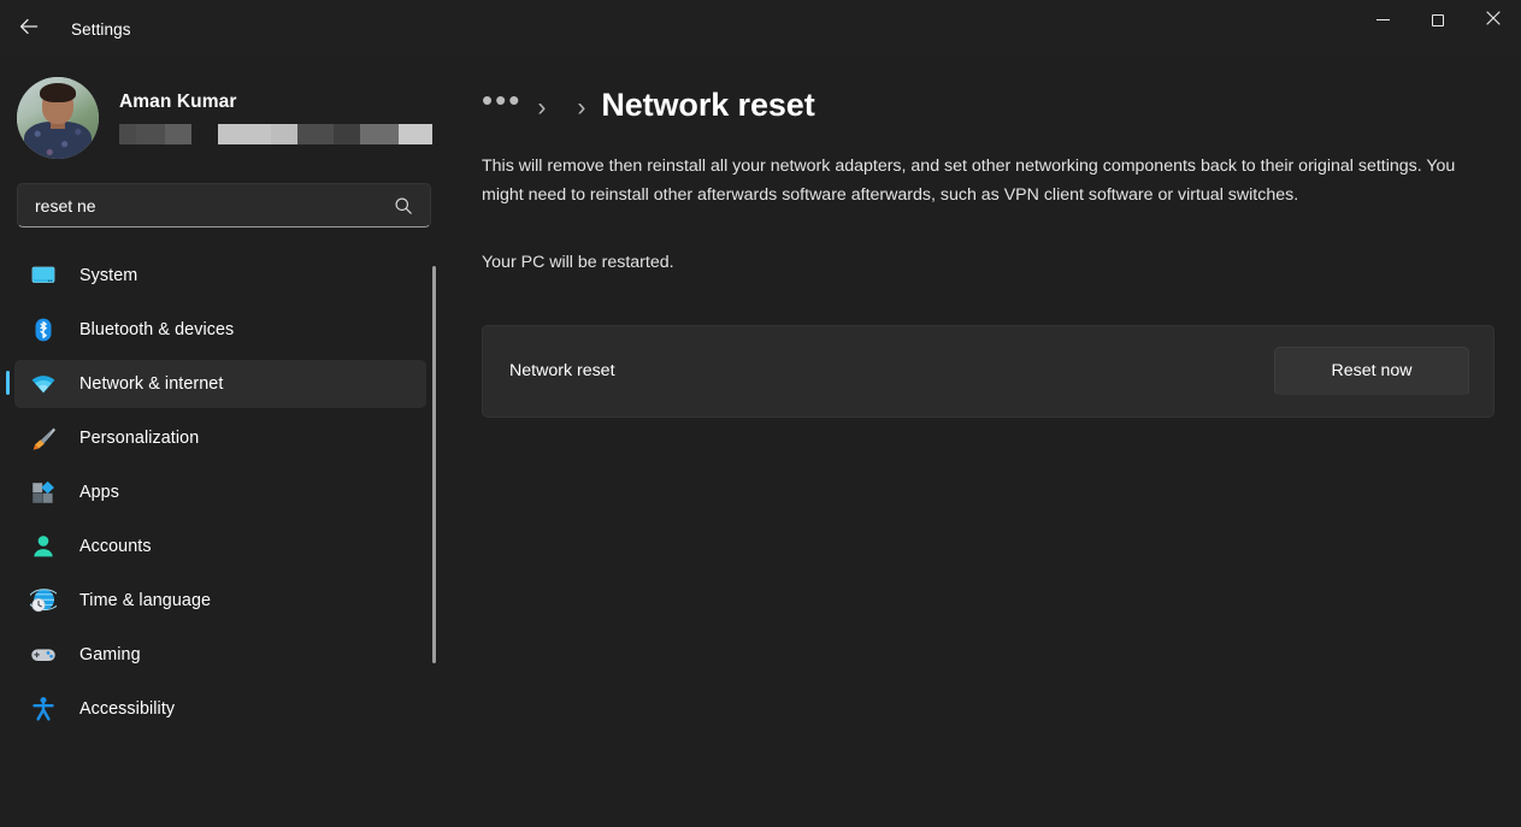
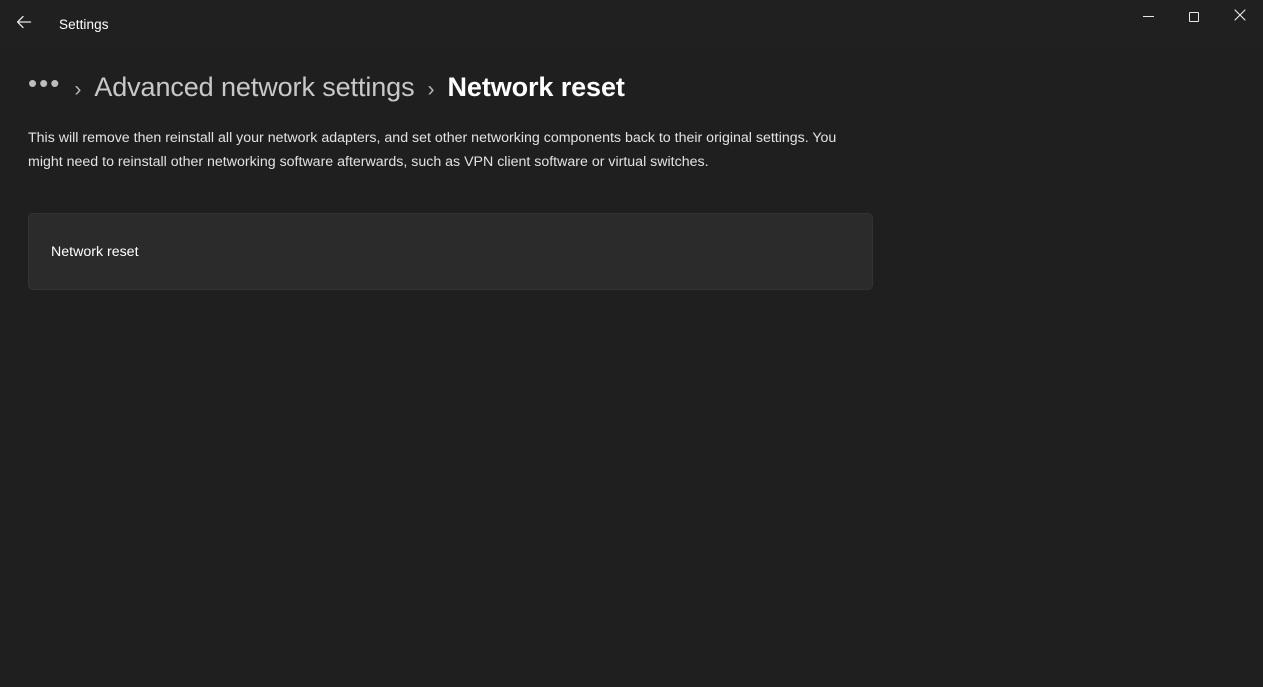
  Settings
- Aman Kumar
- reset ne
- System
- Bluetooth & devices
- Network & internet
- Personalization
- Apps
- Accounts
- Time & language
- Gaming
- Accessibility
  •••
  ›
+ Advanced network settings
  ›
  Network reset
- This will remove then reinstall all your network adapters, and set other networking components back to their original settings. You might need to reinstall other afterwards software afterwards, such as VPN client software or virtual switches.
+ This will remove then reinstall all your network adapters, and set other networking components back to their original settings. You might need to reinstall other networking software afterwards, such as VPN client software or virtual switches.
- Your PC will be restarted.
  Network reset
- Reset now
